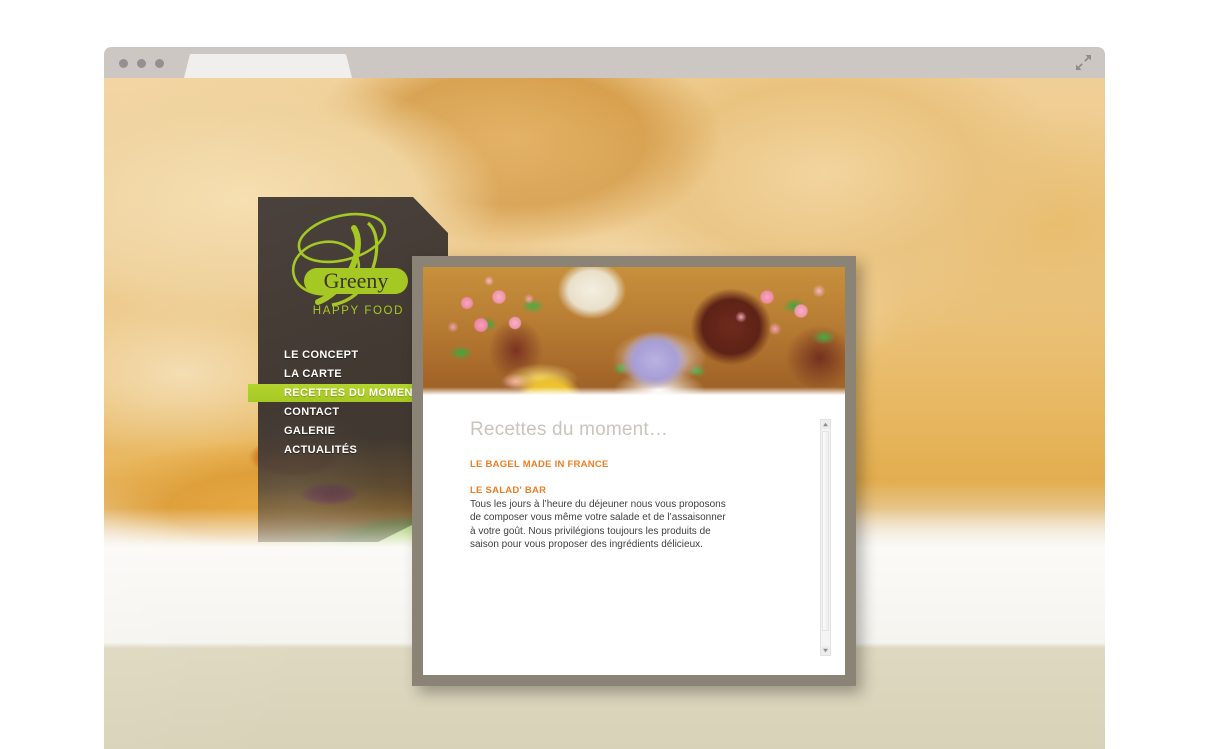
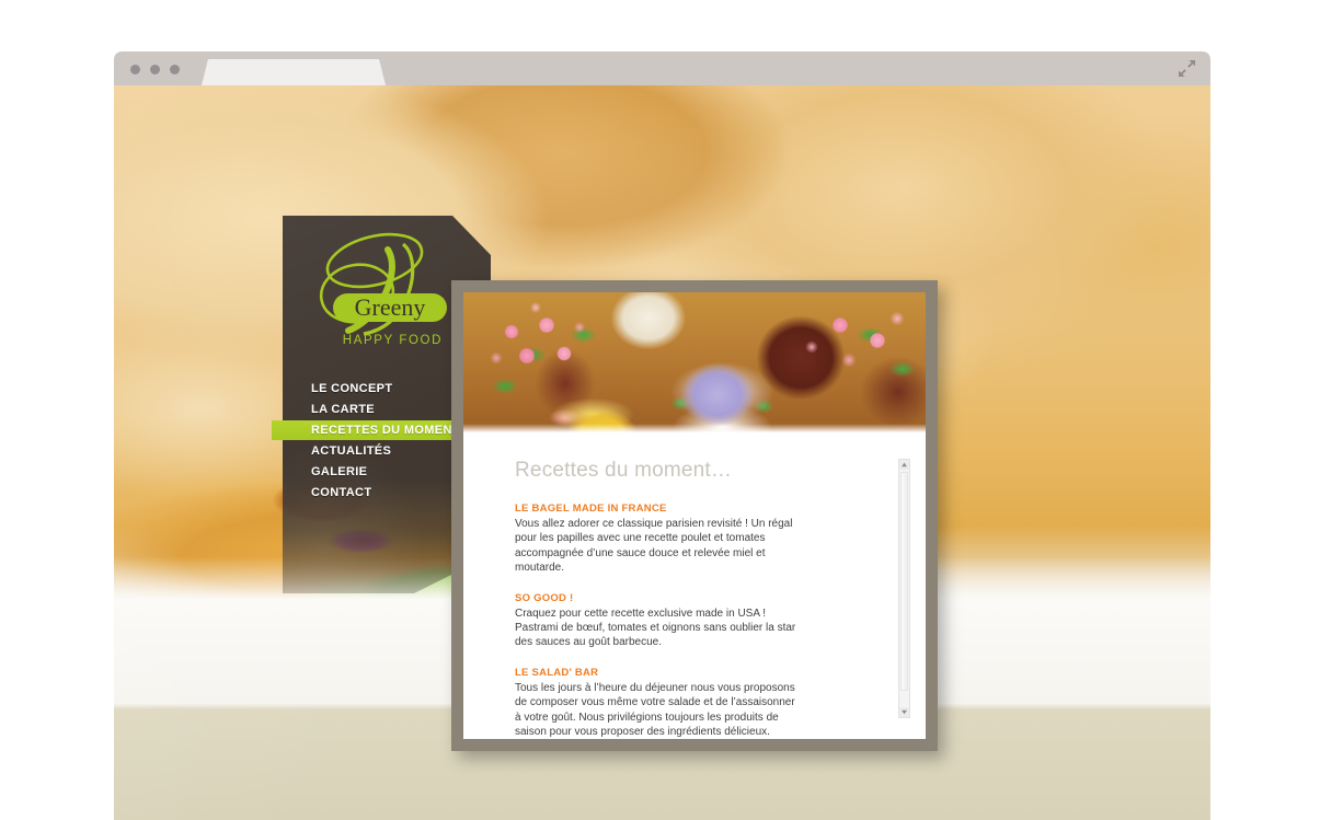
  Greeny
  HAPPY FOOD
  LE CONCEPT
  LA CARTE
  RECETTES DU MOMEN
- CONTACT
+ ACTUALITÉS
  GALERIE
- ACTUALITÉS
+ CONTACT
  Recettes du moment…
  LE BAGEL MADE IN FRANCE
+ Vous allez adorer ce classique parisien revisité ! Un régal pour les papilles avec une recette poulet et tomates accompagnée d’une sauce douce et relevée miel et moutarde.
+ SO GOOD !
+ Craquez pour cette recette exclusive made in USA ! Pastrami de bœuf, tomates et oignons sans oublier la star des sauces au goût barbecue.
  LE SALAD' BAR
  Tous les jours à l’heure du déjeuner nous vous proposons de composer vous même votre salade et de l’assaisonner à votre goût. Nous privilégions toujours les produits de saison pour vous proposer des ingrédients délicieux.
